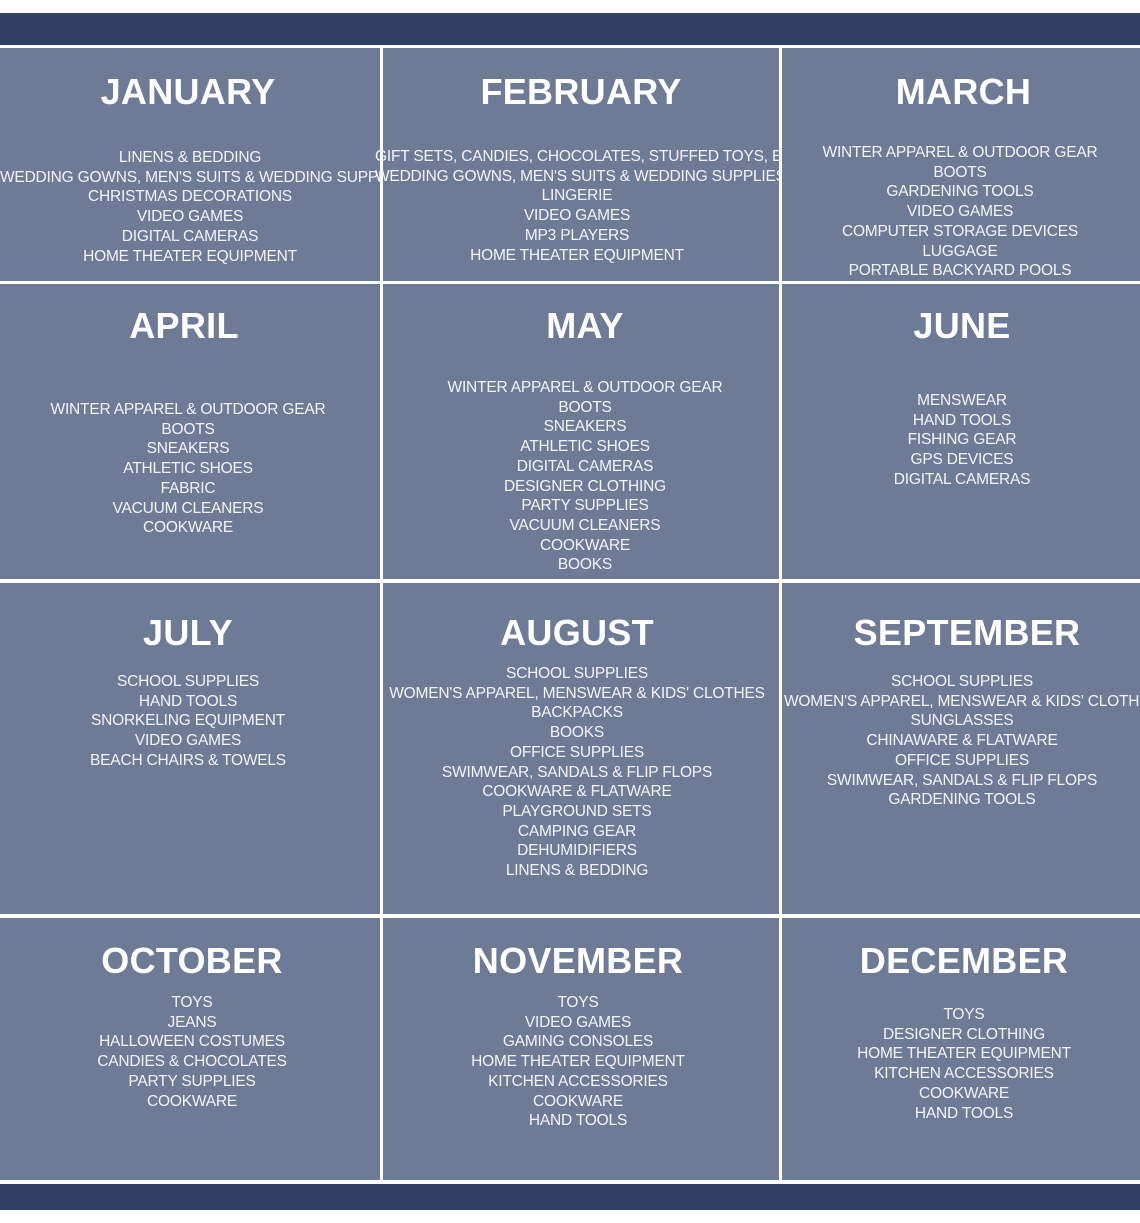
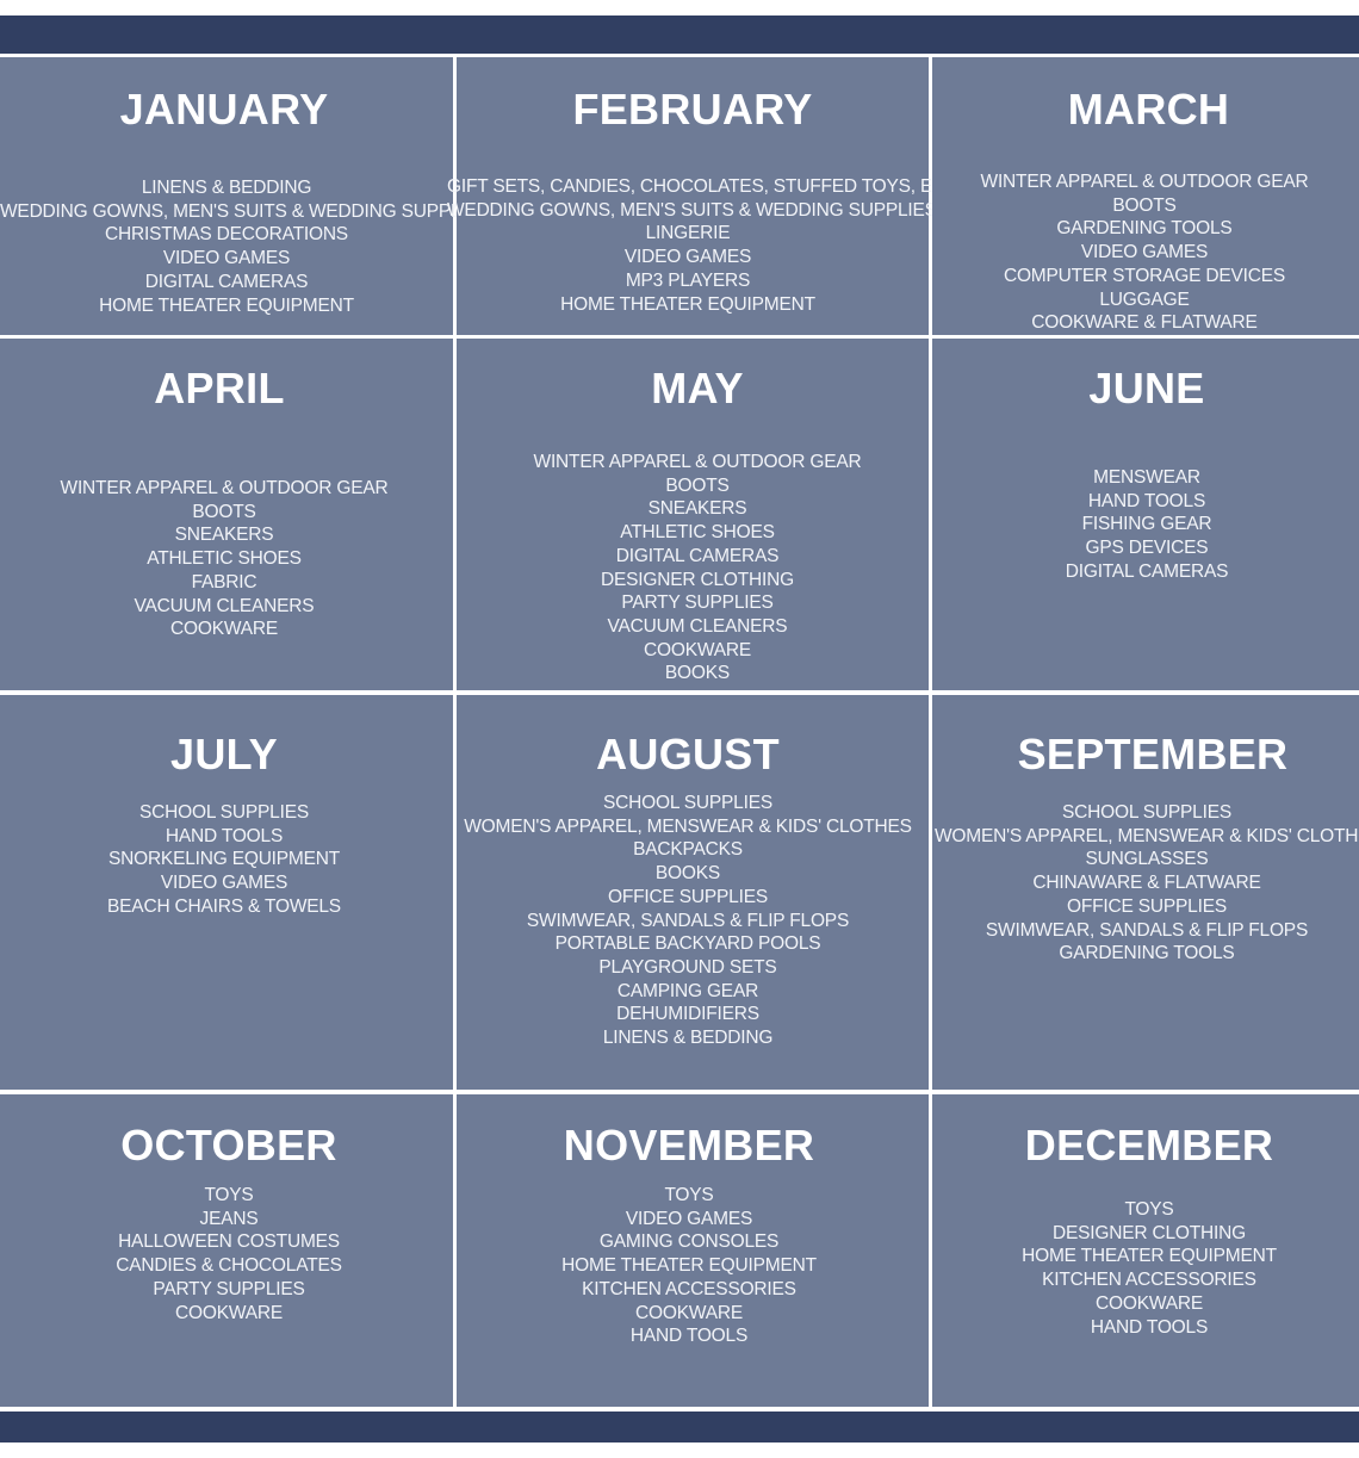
  JANUARY
  LINENS & BEDDING
  WEDDING GOWNS, MEN'S SUITS & WEDDING SUPP
  CHRISTMAS DECORATIONS
  VIDEO GAMES
  DIGITAL CAMERAS
  HOME THEATER EQUIPMENT
  FEBRUARY
  GIFT SETS, CANDIES, CHOCOLATES, STUFFED TOYS, E
  WEDDING GOWNS, MEN'S SUITS & WEDDING SUPPLIE
  LINGERIE
  VIDEO GAMES
  MP3 PLAYERS
  HOME THEATER EQUIPMENT
  MARCH
  WINTER APPAREL & OUTDOOR GEAR
  BOOTS
  GARDENING TOOLS
  VIDEO GAMES
  COMPUTER STORAGE DEVICES
  LUGGAGE
- PORTABLE BACKYARD POOLS
+ COOKWARE & FLATWARE
  APRIL
  WINTER APPAREL & OUTDOOR GEAR
  BOOTS
  SNEAKERS
  ATHLETIC SHOES
  FABRIC
  VACUUM CLEANERS
  COOKWARE
  MAY
  WINTER APPAREL & OUTDOOR GEAR
  BOOTS
  SNEAKERS
  ATHLETIC SHOES
  DIGITAL CAMERAS
  DESIGNER CLOTHING
  PARTY SUPPLIES
  VACUUM CLEANERS
  COOKWARE
  BOOKS
  JUNE
  MENSWEAR
  HAND TOOLS
  FISHING GEAR
  GPS DEVICES
  DIGITAL CAMERAS
  JULY
  SCHOOL SUPPLIES
  HAND TOOLS
  SNORKELING EQUIPMENT
  VIDEO GAMES
  BEACH CHAIRS & TOWELS
  AUGUST
  SCHOOL SUPPLIES
  WOMEN'S APPAREL, MENSWEAR & KIDS' CLOTHES
  BACKPACKS
  BOOKS
  OFFICE SUPPLIES
  SWIMWEAR, SANDALS & FLIP FLOPS
- COOKWARE & FLATWARE
+ PORTABLE BACKYARD POOLS
  PLAYGROUND SETS
  CAMPING GEAR
  DEHUMIDIFIERS
  LINENS & BEDDING
  SEPTEMBER
  SCHOOL SUPPLIES
  WOMEN'S APPAREL, MENSWEAR & KIDS' CLOTH
  SUNGLASSES
  CHINAWARE & FLATWARE
  OFFICE SUPPLIES
  SWIMWEAR, SANDALS & FLIP FLOPS
  GARDENING TOOLS
  OCTOBER
  TOYS
  JEANS
  HALLOWEEN COSTUMES
  CANDIES & CHOCOLATES
  PARTY SUPPLIES
  COOKWARE
  NOVEMBER
  TOYS
  VIDEO GAMES
  GAMING CONSOLES
  HOME THEATER EQUIPMENT
  KITCHEN ACCESSORIES
  COOKWARE
  HAND TOOLS
  DECEMBER
  TOYS
  DESIGNER CLOTHING
  HOME THEATER EQUIPMENT
  KITCHEN ACCESSORIES
  COOKWARE
  HAND TOOLS
